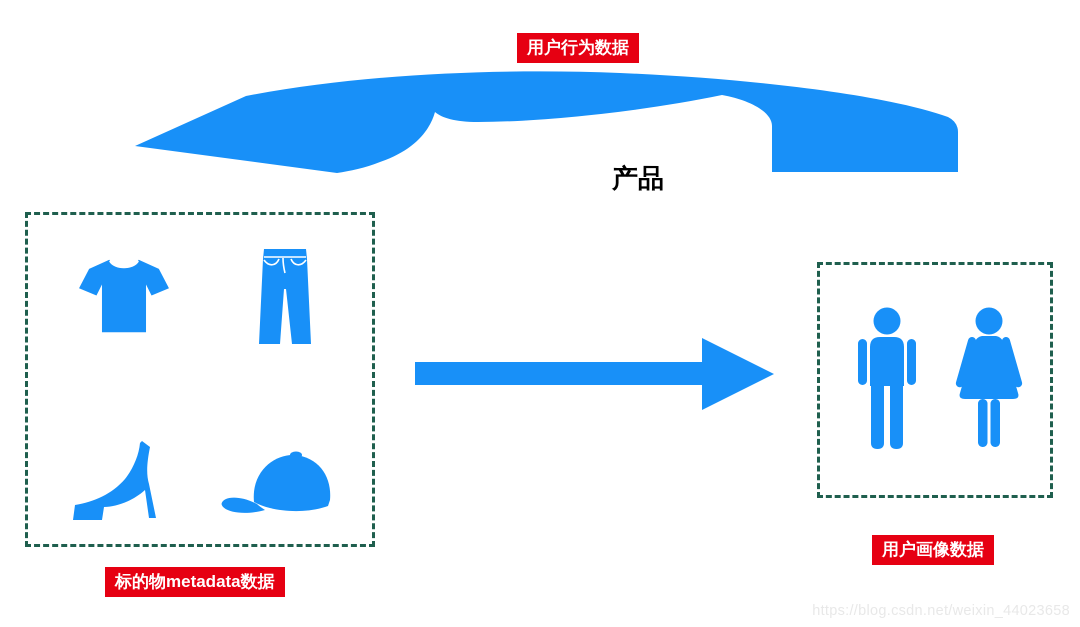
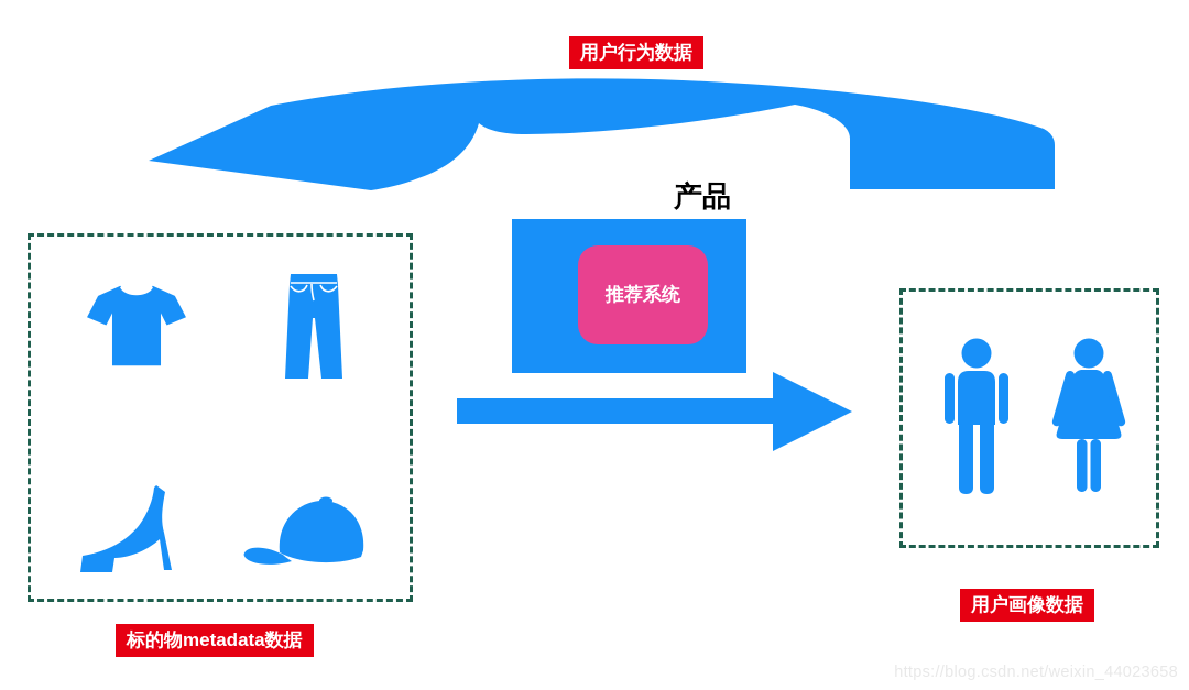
  用户行为数据
  产品
+ 推荐系统
  标的物metadata数据
  用户画像数据
